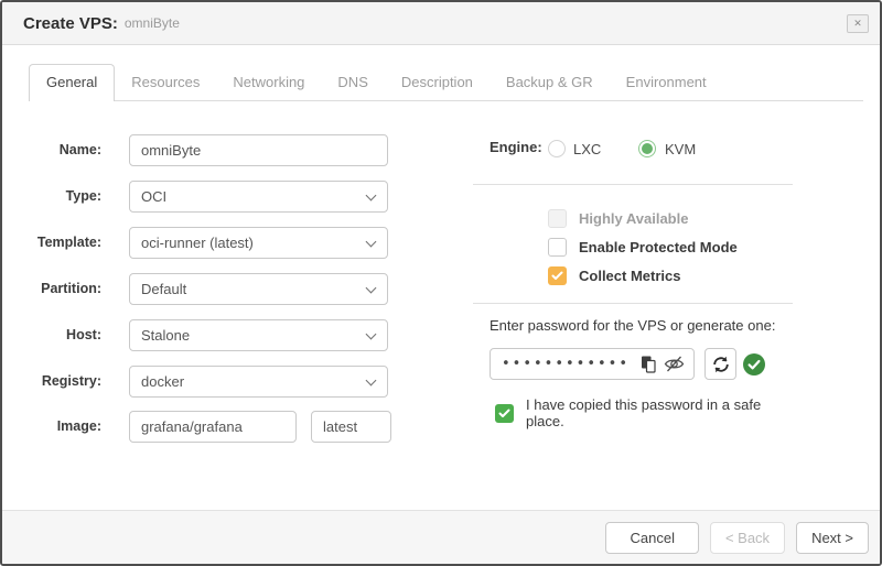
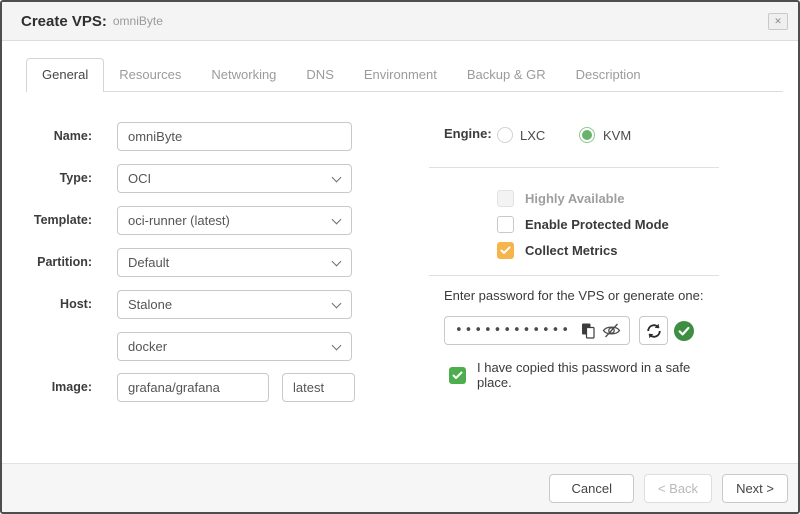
  Create VPS:
  omniByte
  ✕
  General
  Resources
  Networking
  DNS
- Description
+ Environment
  Backup & GR
- Environment
+ Description
  Name:
  omniByte
  Type:
  OCI
  Template:
  oci-runner (latest)
  Partition:
  Default
  Host:
  Stalone
- Registry:
  docker
  Image:
  grafana/grafana
  latest
  Engine:
  LXC
  KVM
  Highly Available
  Enable Protected Mode
  Collect Metrics
  Enter password for the VPS or generate one:
  ••••••••••••
  I have copied this password in a safe place.
  Cancel
  < Back
  Next >
